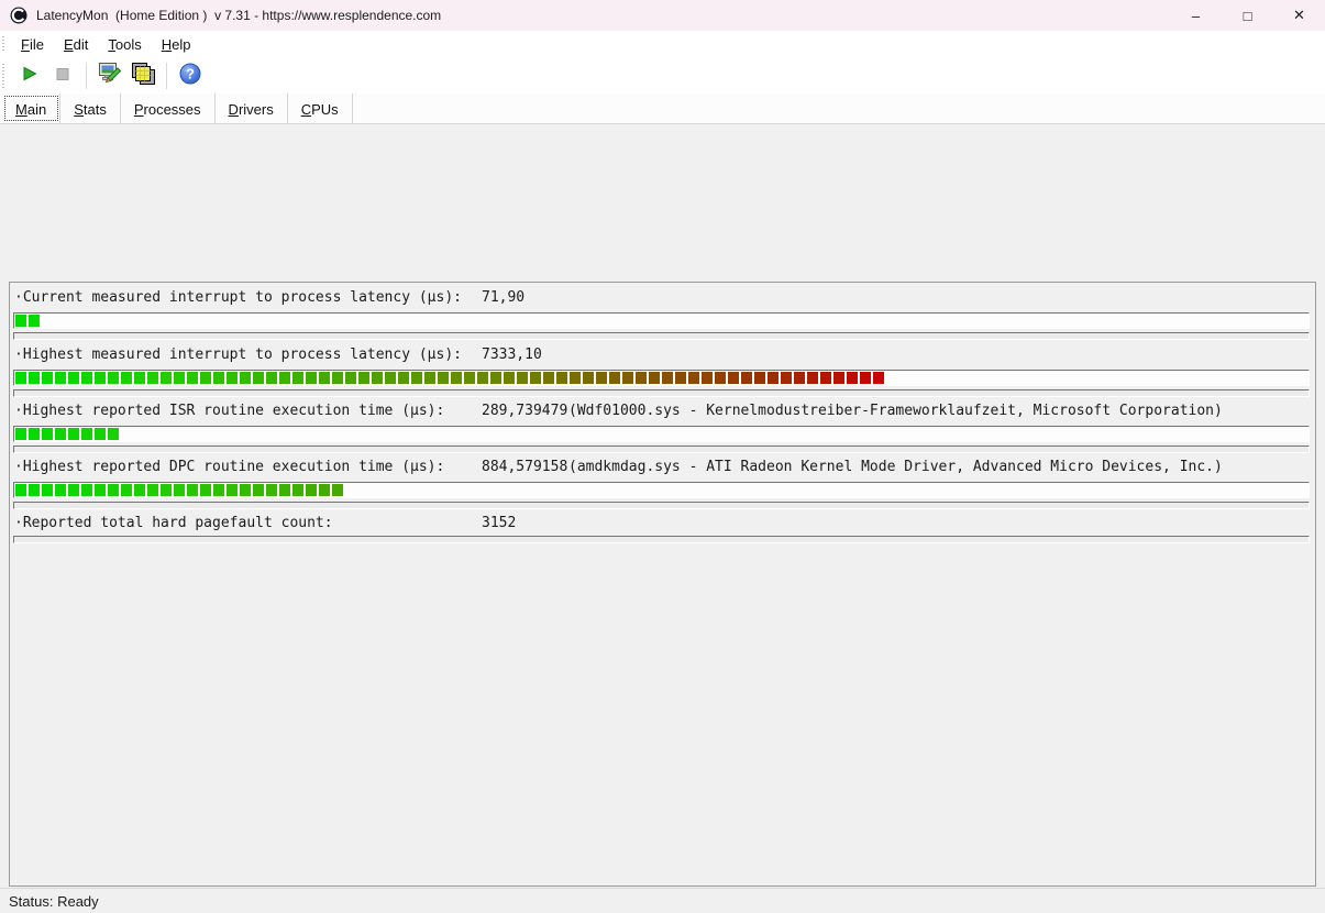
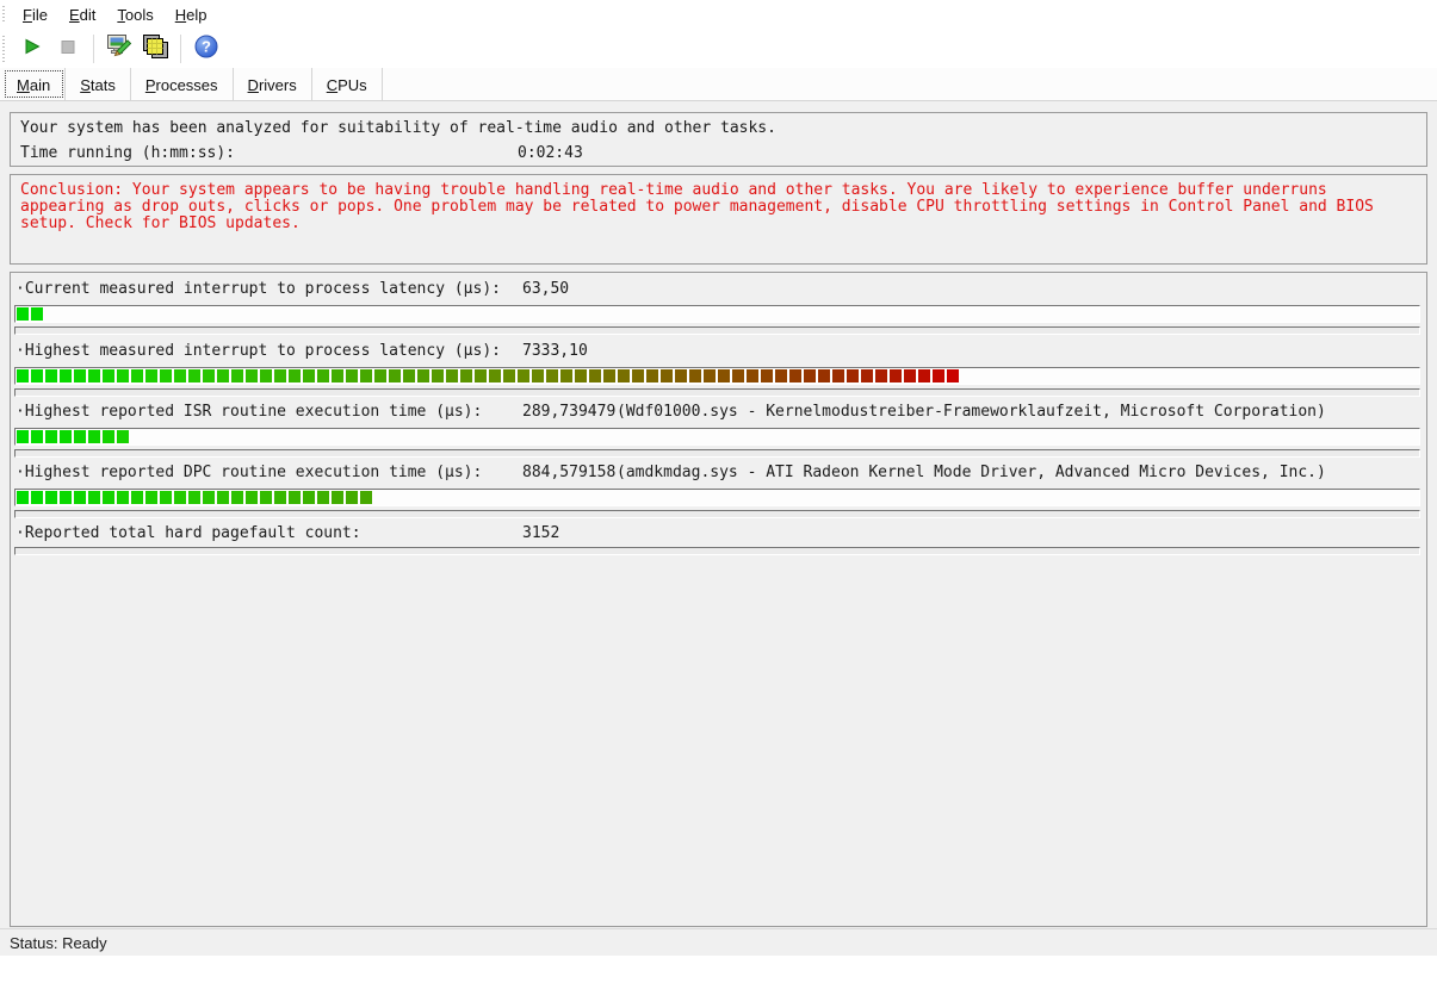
- LatencyMon (Home Edition ) v 7.31 - https://www.resplendence.com
- –
- □
- ✕
  File
  Edit
  Tools
  Help
  ?
  Main
  Stats
  Processes
  Drivers
  CPUs
+ Your system has been analyzed for suitability of real-time audio and other tasks.
+ Time running (h:mm:ss):
+ 0:02:43
+ Conclusion: Your system appears to be having trouble handling real-time audio and other tasks. You are likely to experience buffer underruns
+ appearing as drop outs, clicks or pops. One problem may be related to power management, disable CPU throttling settings in Control Panel and BIOS
+ setup. Check for BIOS updates.
  ·Current measured interrupt to process latency (µs):
- 71,90
+ 63,50
  ·Highest measured interrupt to process latency (µs):
  7333,10
  ·Highest reported ISR routine execution time (µs):
  289,739479
  (Wdf01000.sys - Kernelmodustreiber-Frameworklaufzeit, Microsoft Corporation)
  ·Highest reported DPC routine execution time (µs):
  884,579158
  (amdkmdag.sys - ATI Radeon Kernel Mode Driver, Advanced Micro Devices, Inc.)
  ·Reported total hard pagefault count:
  3152
  Status: Ready
